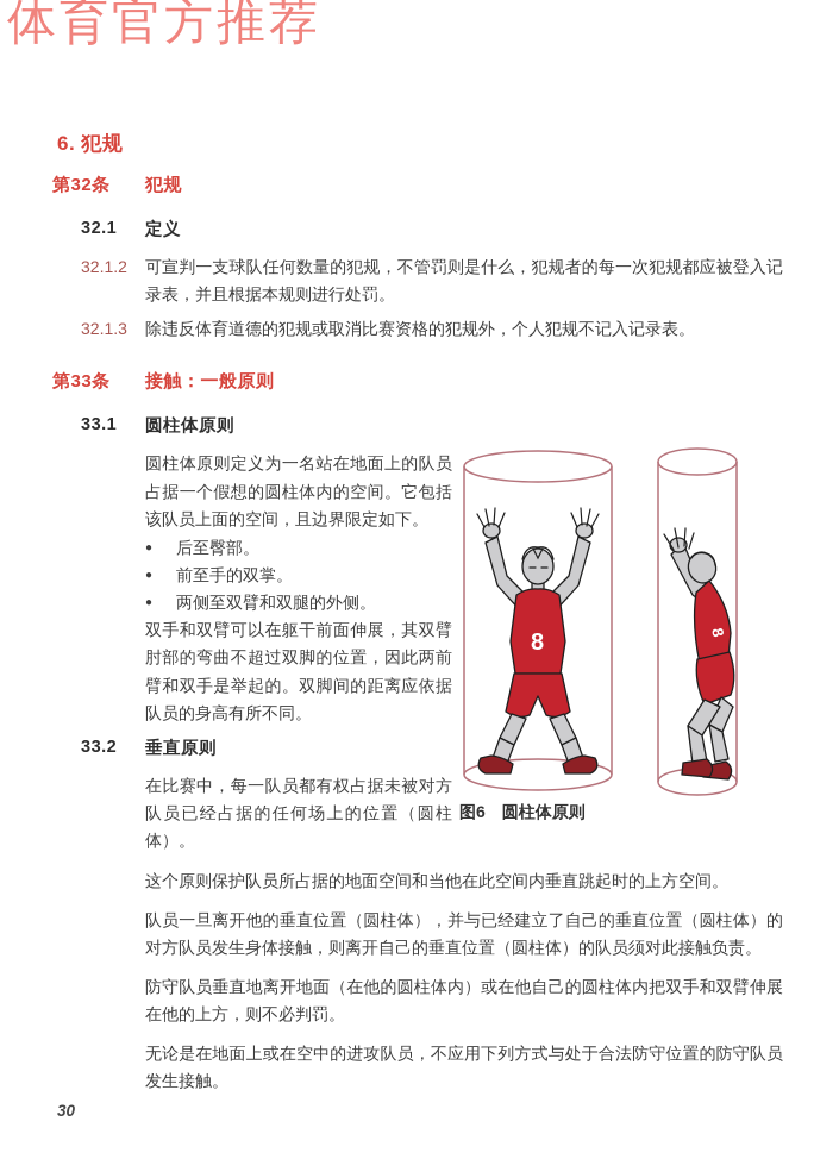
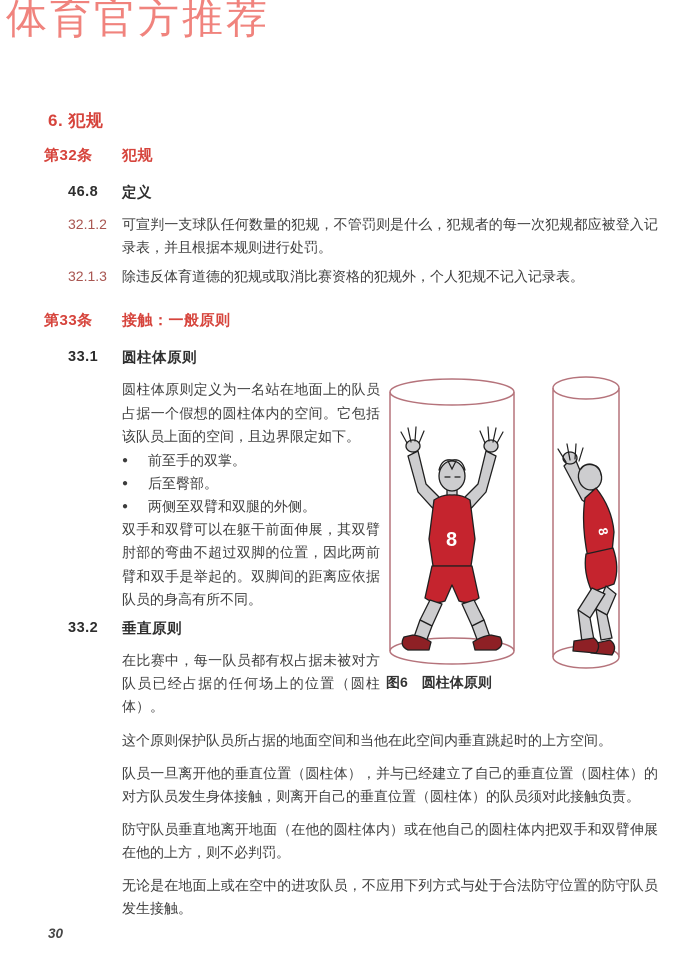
  体育官方推荐
  6. 犯规
  第32条
  犯规
- 32.1
+ 46.8
  定义
  32.1.2
  可宣判一支球队任何数量的犯规，不管罚则是什么，犯规者的每一次犯规都应被登入记录表，并且根据本规则进行处罚。
  32.1.3
  除违反体育道德的犯规或取消比赛资格的犯规外，个人犯规不记入记录表。
  第33条
  接触：一般原则
  33.1
  圆柱体原则
  圆柱体原则定义为一名站在地面上的队员占据一个假想的圆柱体内的空间。它包括该队员上面的空间，且边界限定如下。
  ●
- 后至臀部。
+ 前至手的双掌。
  ●
- 前至手的双掌。
+ 后至臀部。
  ●
  两侧至双臂和双腿的外侧。
  双手和双臂可以在躯干前面伸展，其双臂肘部的弯曲不超过双脚的位置，因此两前臂和双手是举起的。双脚间的距离应依据队员的身高有所不同。
  33.2
  垂直原则
  在比赛中，每一队员都有权占据未被对方队员已经占据的任何场上的位置（圆柱体）。
  这个原则保护队员所占据的地面空间和当他在此空间内垂直跳起时的上方空间。
  队员一旦离开他的垂直位置（圆柱体），并与已经建立了自己的垂直位置（圆柱体）的对方队员发生身体接触，则离开自己的垂直位置（圆柱体）的队员须对此接触负责。
  防守队员垂直地离开地面（在他的圆柱体内）或在他自己的圆柱体内把双手和双臂伸展在他的上方，则不必判罚。
  无论是在地面上或在空中的进攻队员，不应用下列方式与处于合法防守位置的防守队员发生接触。
  8
  图6
  圆柱体原则
  30
